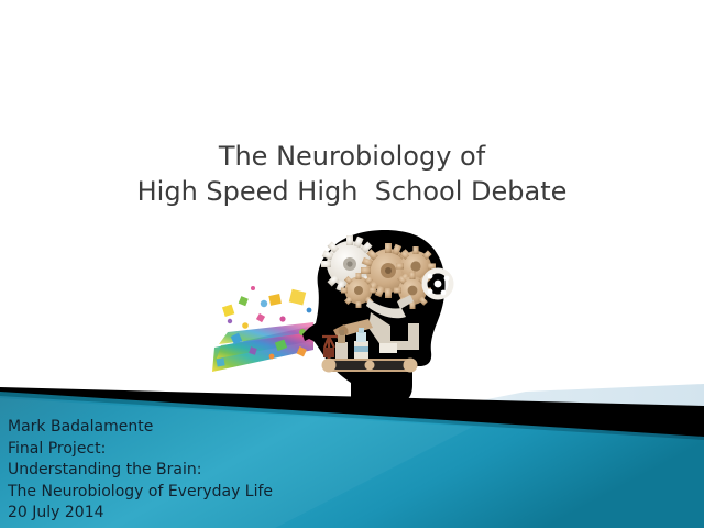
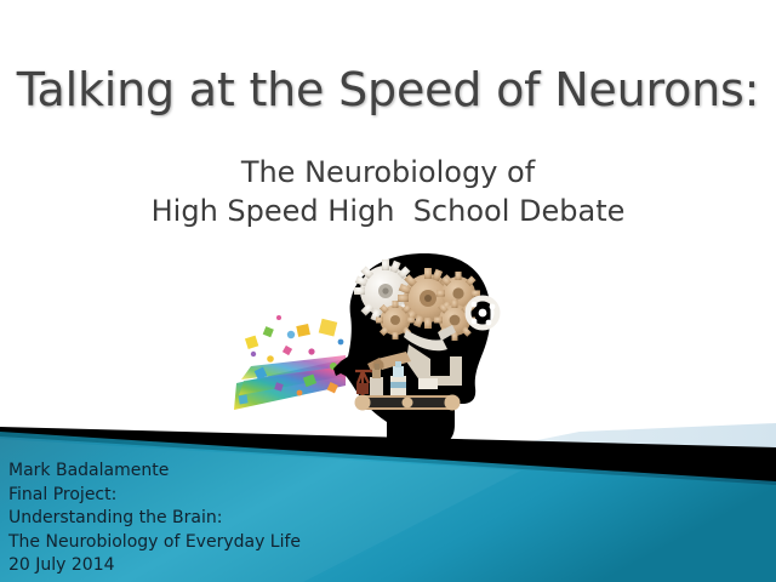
+ Talking at the Speed of Neurons:
  The Neurobiology of
  High Speed High School Debate
  Mark Badalamente
  Final Project:
  Understanding the Brain:
  The Neurobiology of Everyday Life
  20 July 2014
